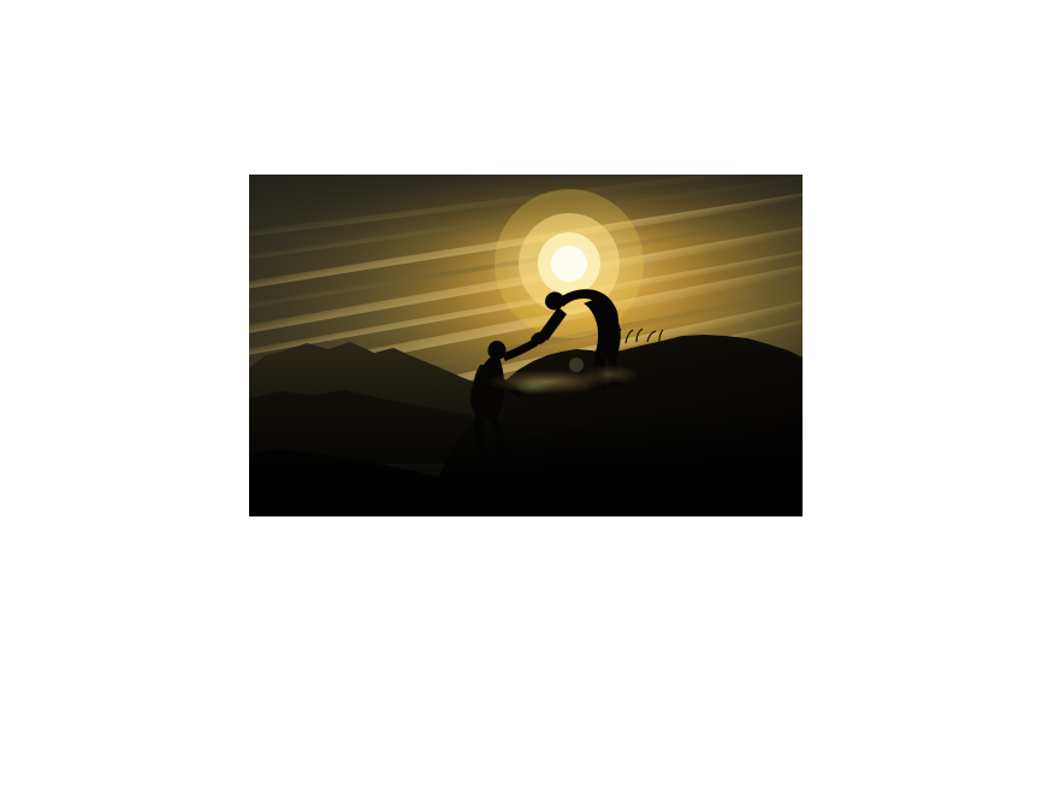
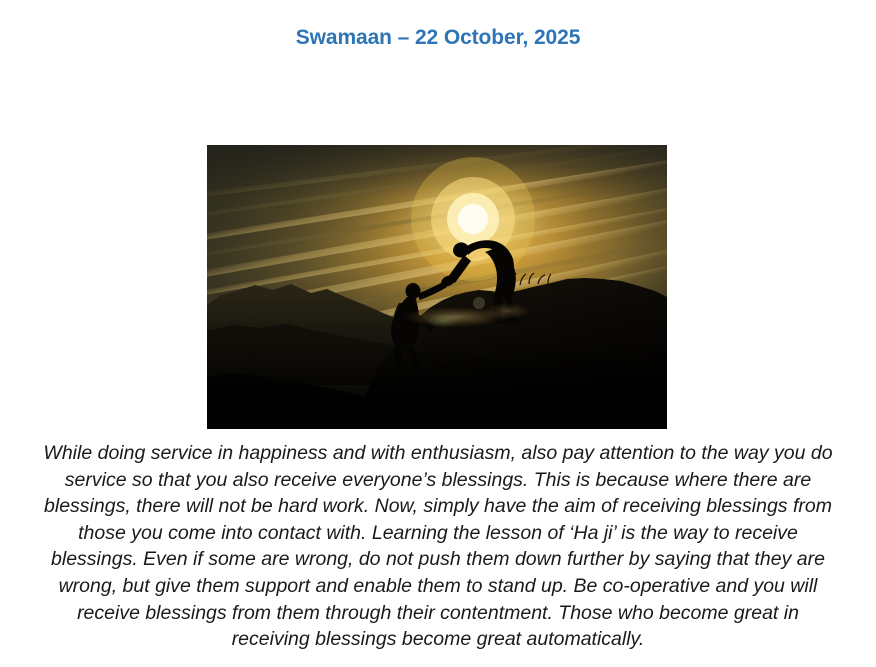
+ Swamaan – 22 October, 2025
+ While doing service in happiness and with enthusiasm, also pay attention to the way you do service so that you also receive everyone’s blessings. This is because where there are blessings, there will not be hard work. Now, simply have the aim of receiving blessings from those you come into contact with. Learning the lesson of ‘Ha ji’ is the way to receive blessings. Even if some are wrong, do not push them down further by saying that they are wrong, but give them support and enable them to stand up. Be co-operative and you will receive blessings from them through their contentment. Those who become great in receiving blessings become great automatically.
